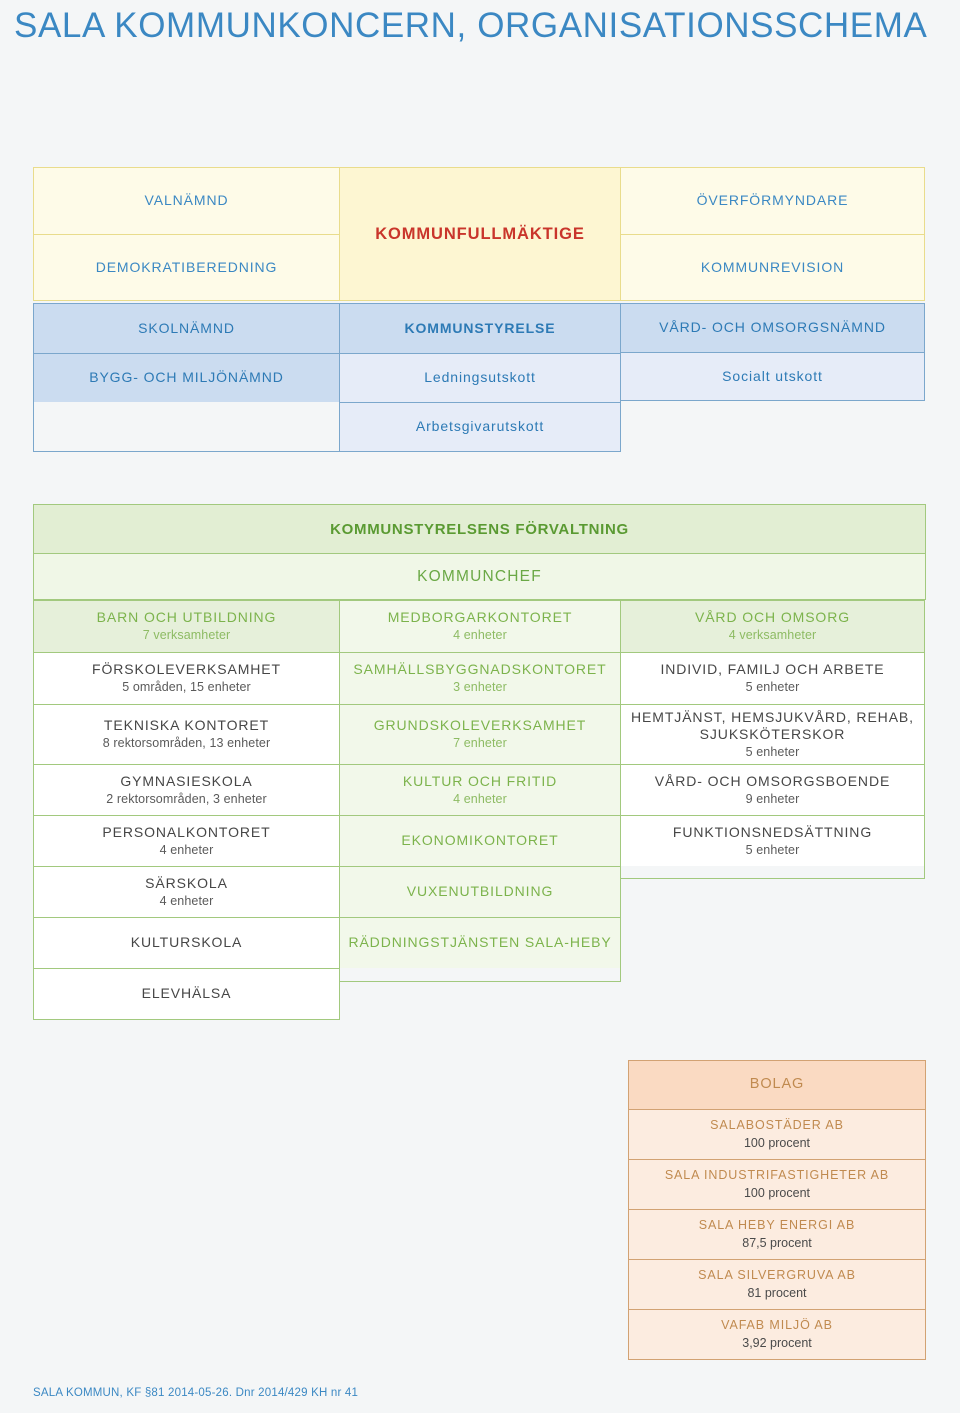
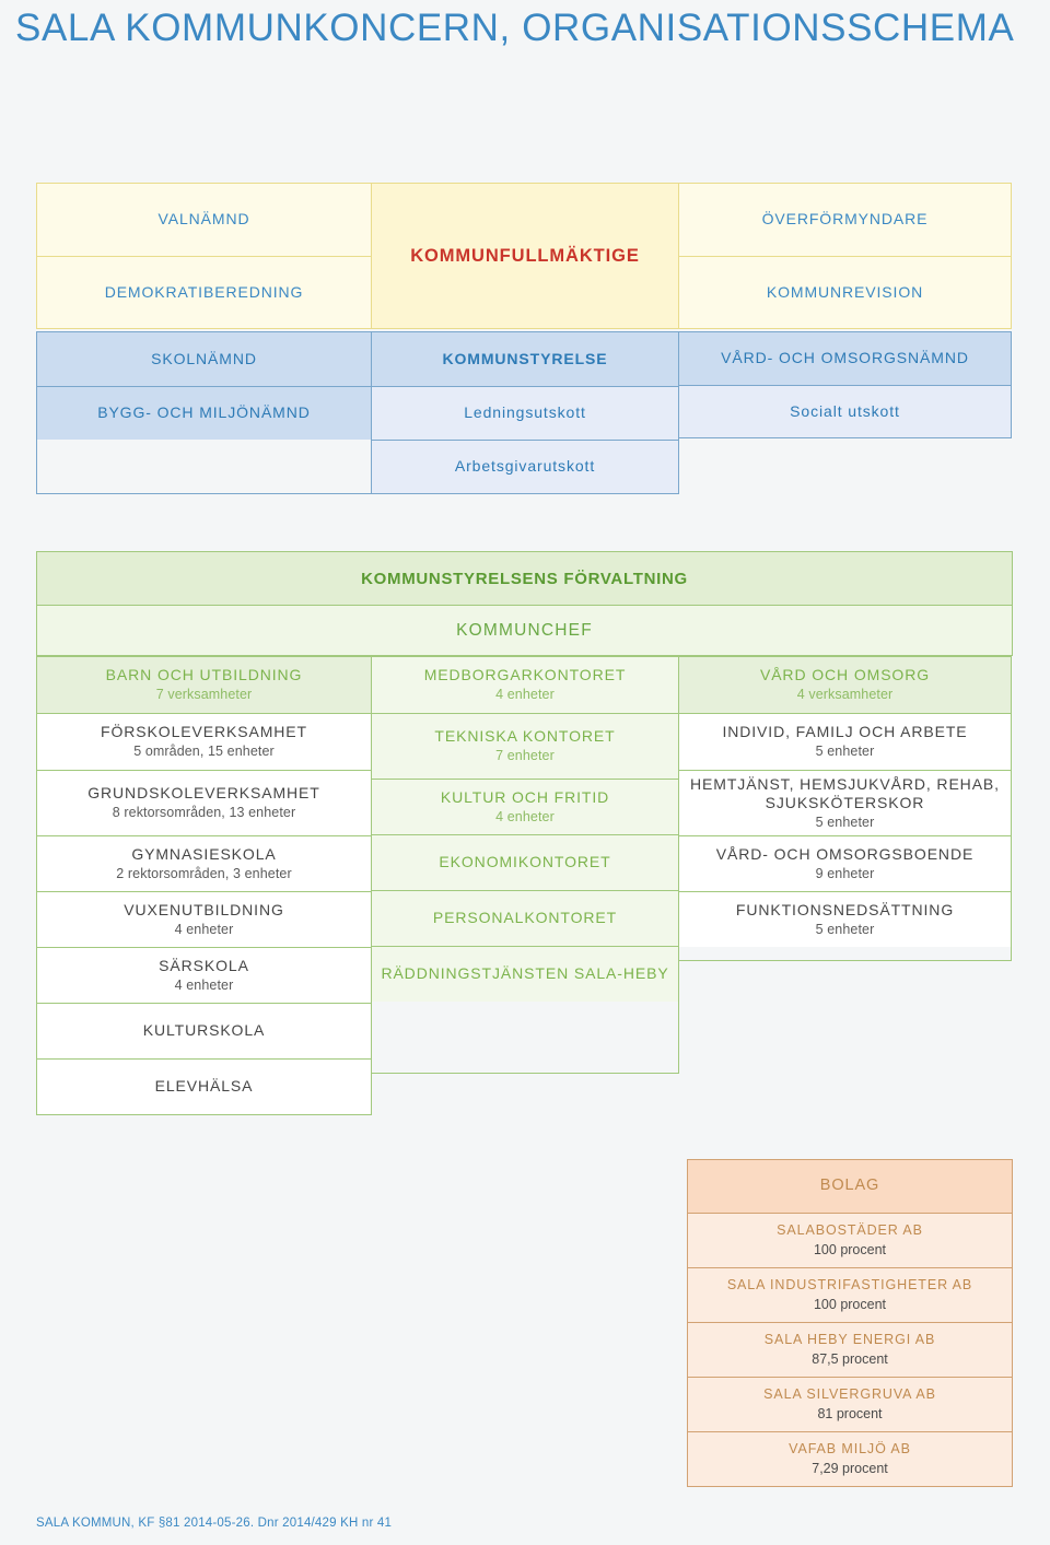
  SALA KOMMUNKONCERN, ORGANISATIONSSCHEMA
  VALNÄMND
  DEMOKRATIBEREDNING
  KOMMUNFULLMÄKTIGE
  ÖVERFÖRMYNDARE
  KOMMUNREVISION
  SKOLNÄMND
  BYGG- OCH MILJÖNÄMND
  KOMMUNSTYRELSE
  Ledningsutskott
  Arbetsgivarutskott
  VÅRD- OCH OMSORGSNÄMND
  Socialt utskott
  KOMMUNSTYRELSENS FÖRVALTNING
  KOMMUNCHEF
  BARN OCH UTBILDNING
  7 verksamheter
  FÖRSKOLEVERKSAMHET
  5 områden, 15 enheter
- TEKNISKA KONTORET
+ GRUNDSKOLEVERKSAMHET
  8 rektorsområden, 13 enheter
  GYMNASIESKOLA
  2 rektorsområden, 3 enheter
- PERSONALKONTORET
+ VUXENUTBILDNING
  4 enheter
  SÄRSKOLA
  4 enheter
  KULTURSKOLA
  ELEVHÄLSA
  MEDBORGARKONTORET
  4 enheter
- SAMHÄLLSBYGGNADSKONTORET
- 3 enheter
- GRUNDSKOLEVERKSAMHET
+ TEKNISKA KONTORET
  7 enheter
  KULTUR OCH FRITID
  4 enheter
  EKONOMIKONTORET
- VUXENUTBILDNING
+ PERSONALKONTORET
  RÄDDNINGSTJÄNSTEN SALA-HEBY
  VÅRD OCH OMSORG
  4 verksamheter
  INDIVID, FAMILJ OCH ARBETE
  5 enheter
  HEMTJÄNST, HEMSJUKVÅRD, REHAB, SJUKSKÖTERSKOR
  5 enheter
  VÅRD- OCH OMSORGSBOENDE
  9 enheter
  FUNKTIONSNEDSÄTTNING
  5 enheter
  BOLAG
  SALABOSTÄDER AB
  100 procent
  SALA INDUSTRIFASTIGHETER AB
  100 procent
  SALA HEBY ENERGI AB
  87,5 procent
  SALA SILVERGRUVA AB
  81 procent
  VAFAB MILJÖ AB
- 3,92 procent
+ 7,29 procent
  SALA KOMMUN, KF §81 2014-05-26. Dnr 2014/429 KH nr 41
